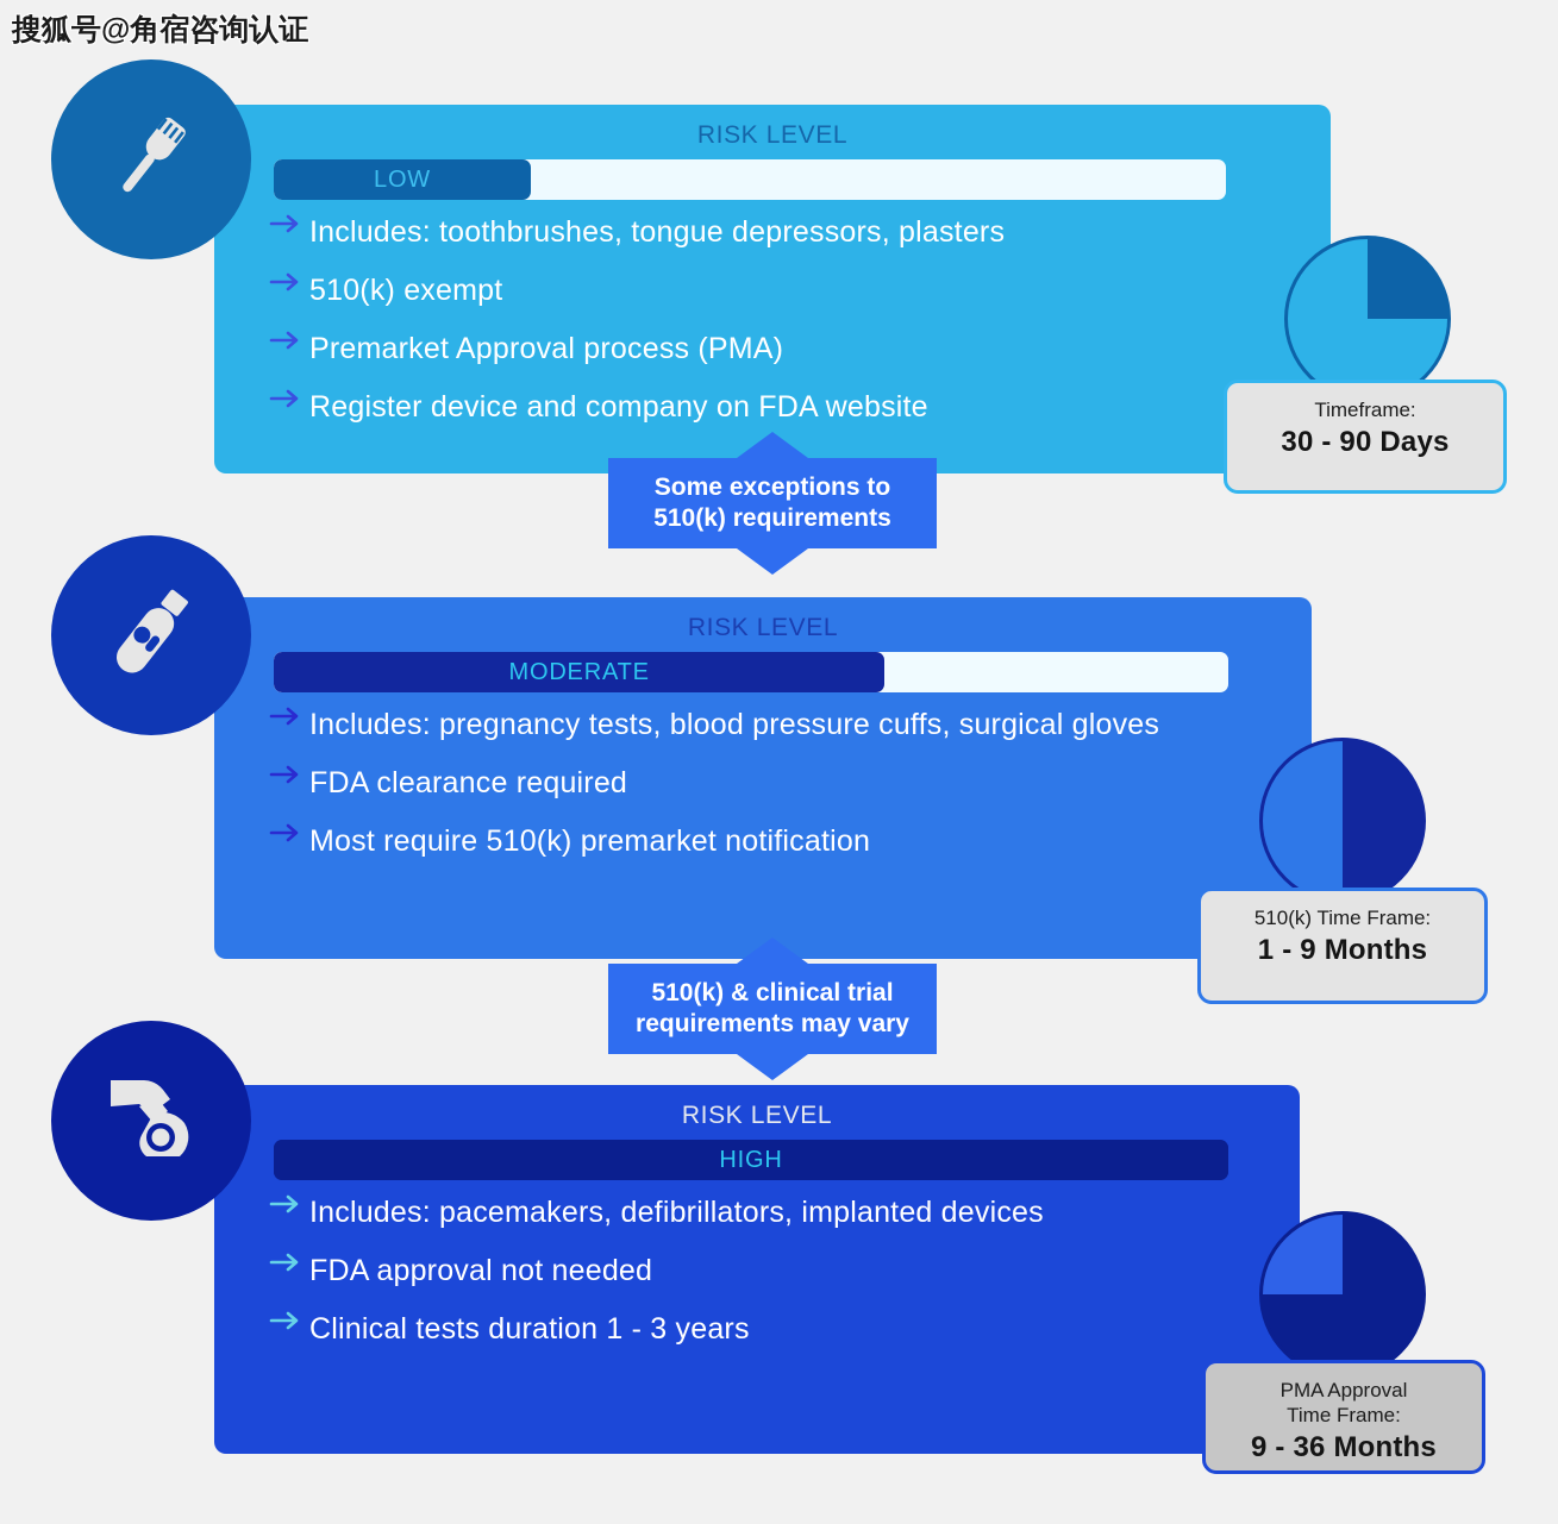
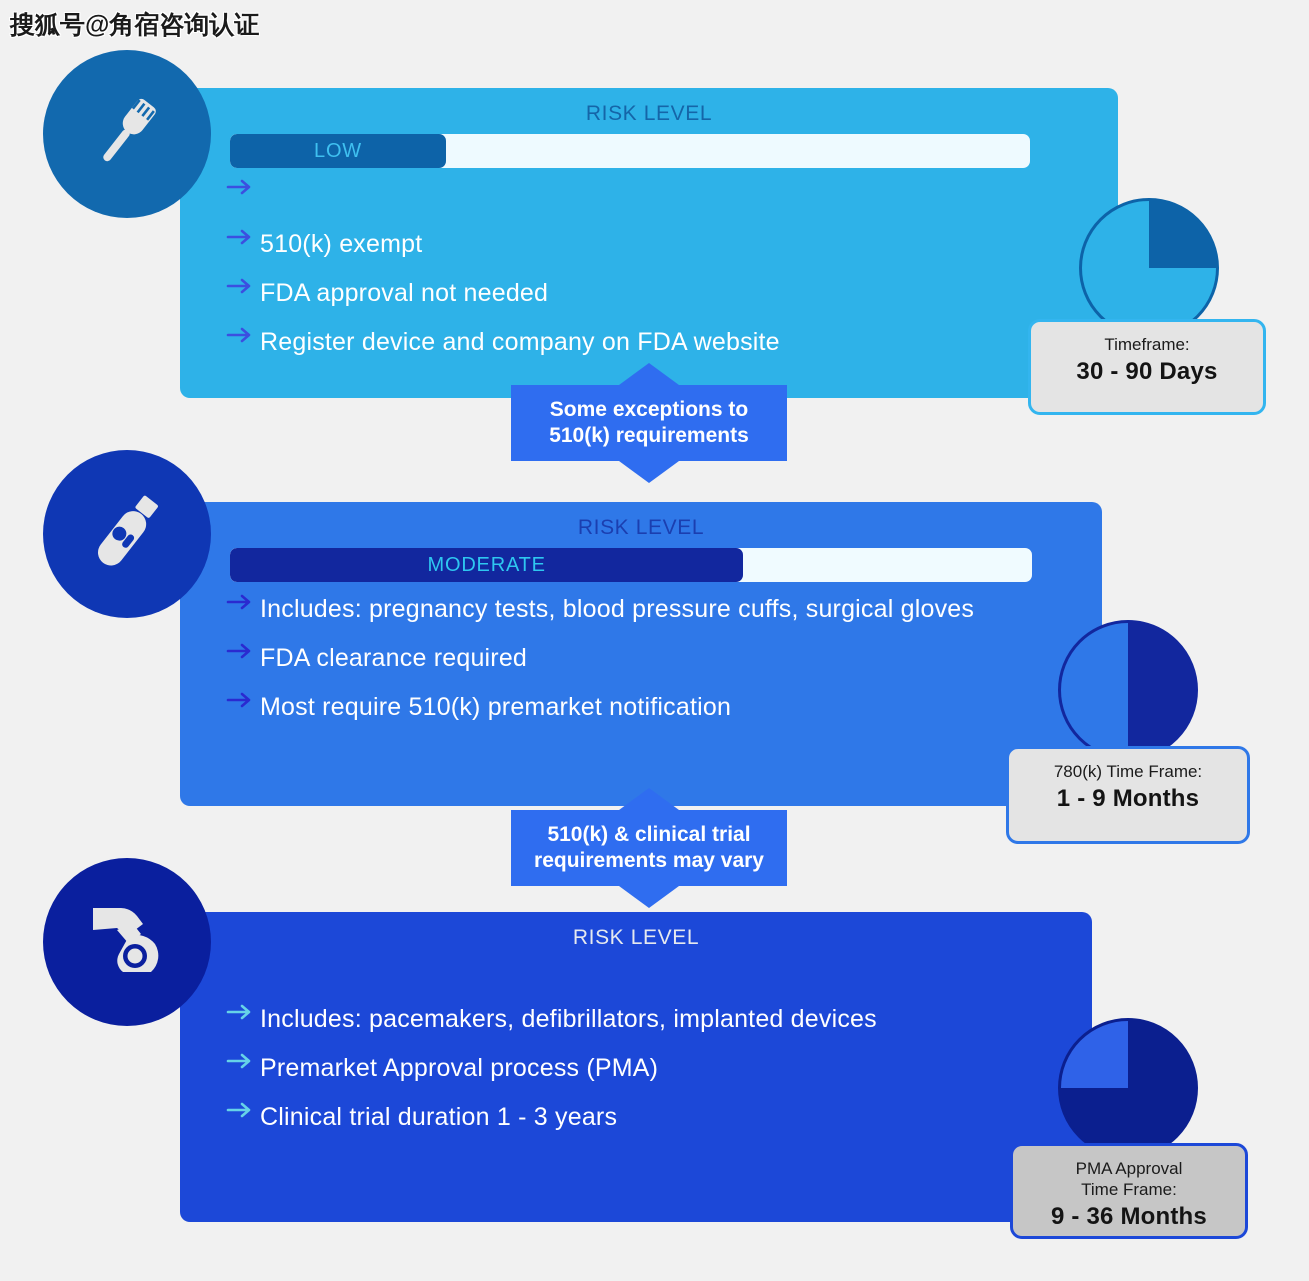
  搜狐号@角宿咨询认证
  RISK LEVEL
  LOW
- Includes: toothbrushes, tongue depressors, plasters
  510(k) exempt
- Premarket Approval process (PMA)
+ FDA approval not needed
  Register device and company on FDA website
  RISK LEVEL
  MODERATE
  Includes: pregnancy tests, blood pressure cuffs, surgical gloves
  FDA clearance required
  Most require 510(k) premarket notification
  RISK LEVEL
- HIGH
  Includes: pacemakers, defibrillators, implanted devices
- FDA approval not needed
+ Premarket Approval process (PMA)
- Clinical tests duration 1 - 3 years
+ Clinical trial duration 1 - 3 years
  Some exceptions to
  510(k) requirements
  510(k) & clinical trial
  requirements may vary
  Timeframe:
  30 - 90 Days
- 510(k) Time Frame:
+ 780(k) Time Frame:
  1 - 9 Months
  PMA Approval
  Time Frame:
  9 - 36 Months
